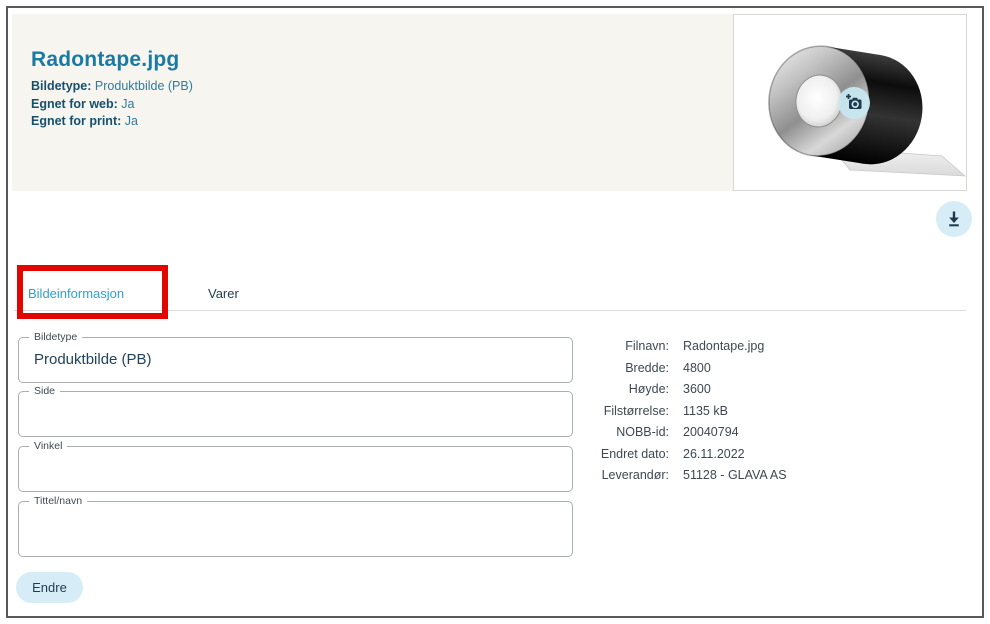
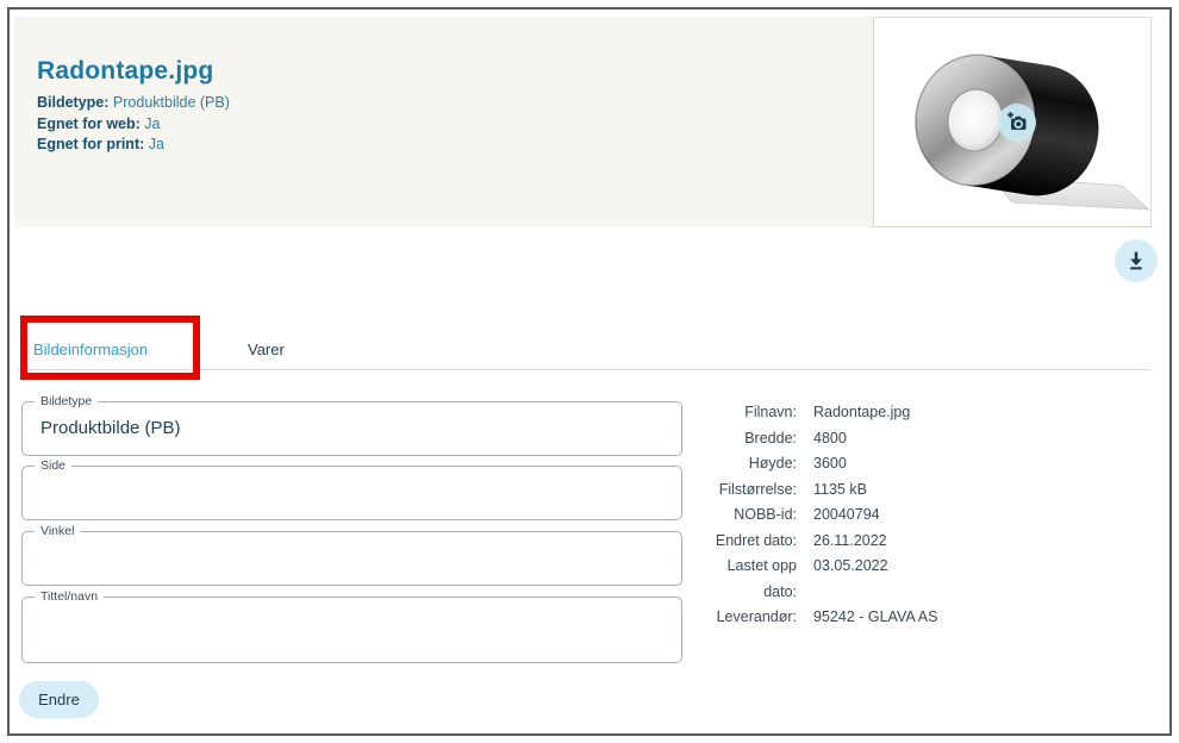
  Radontape.jpg
  Bildetype: Produktbilde (PB)
  Egnet for web: Ja
  Egnet for print: Ja
  Bildeinformasjon
  Varer
  Bildetype
  Produktbilde (PB)
  Side
  Vinkel
  Tittel/navn
  Filnavn:
  Radontape.jpg
  Bredde:
  4800
  Høyde:
  3600
  Filstørrelse:
  1135 kB
  NOBB-id:
  20040794
  Endret dato:
  26.11.2022
+ Lastet opp dato:
+ 03.05.2022
  Leverandør:
- 51128 - GLAVA AS
+ 95242 - GLAVA AS
  Endre
